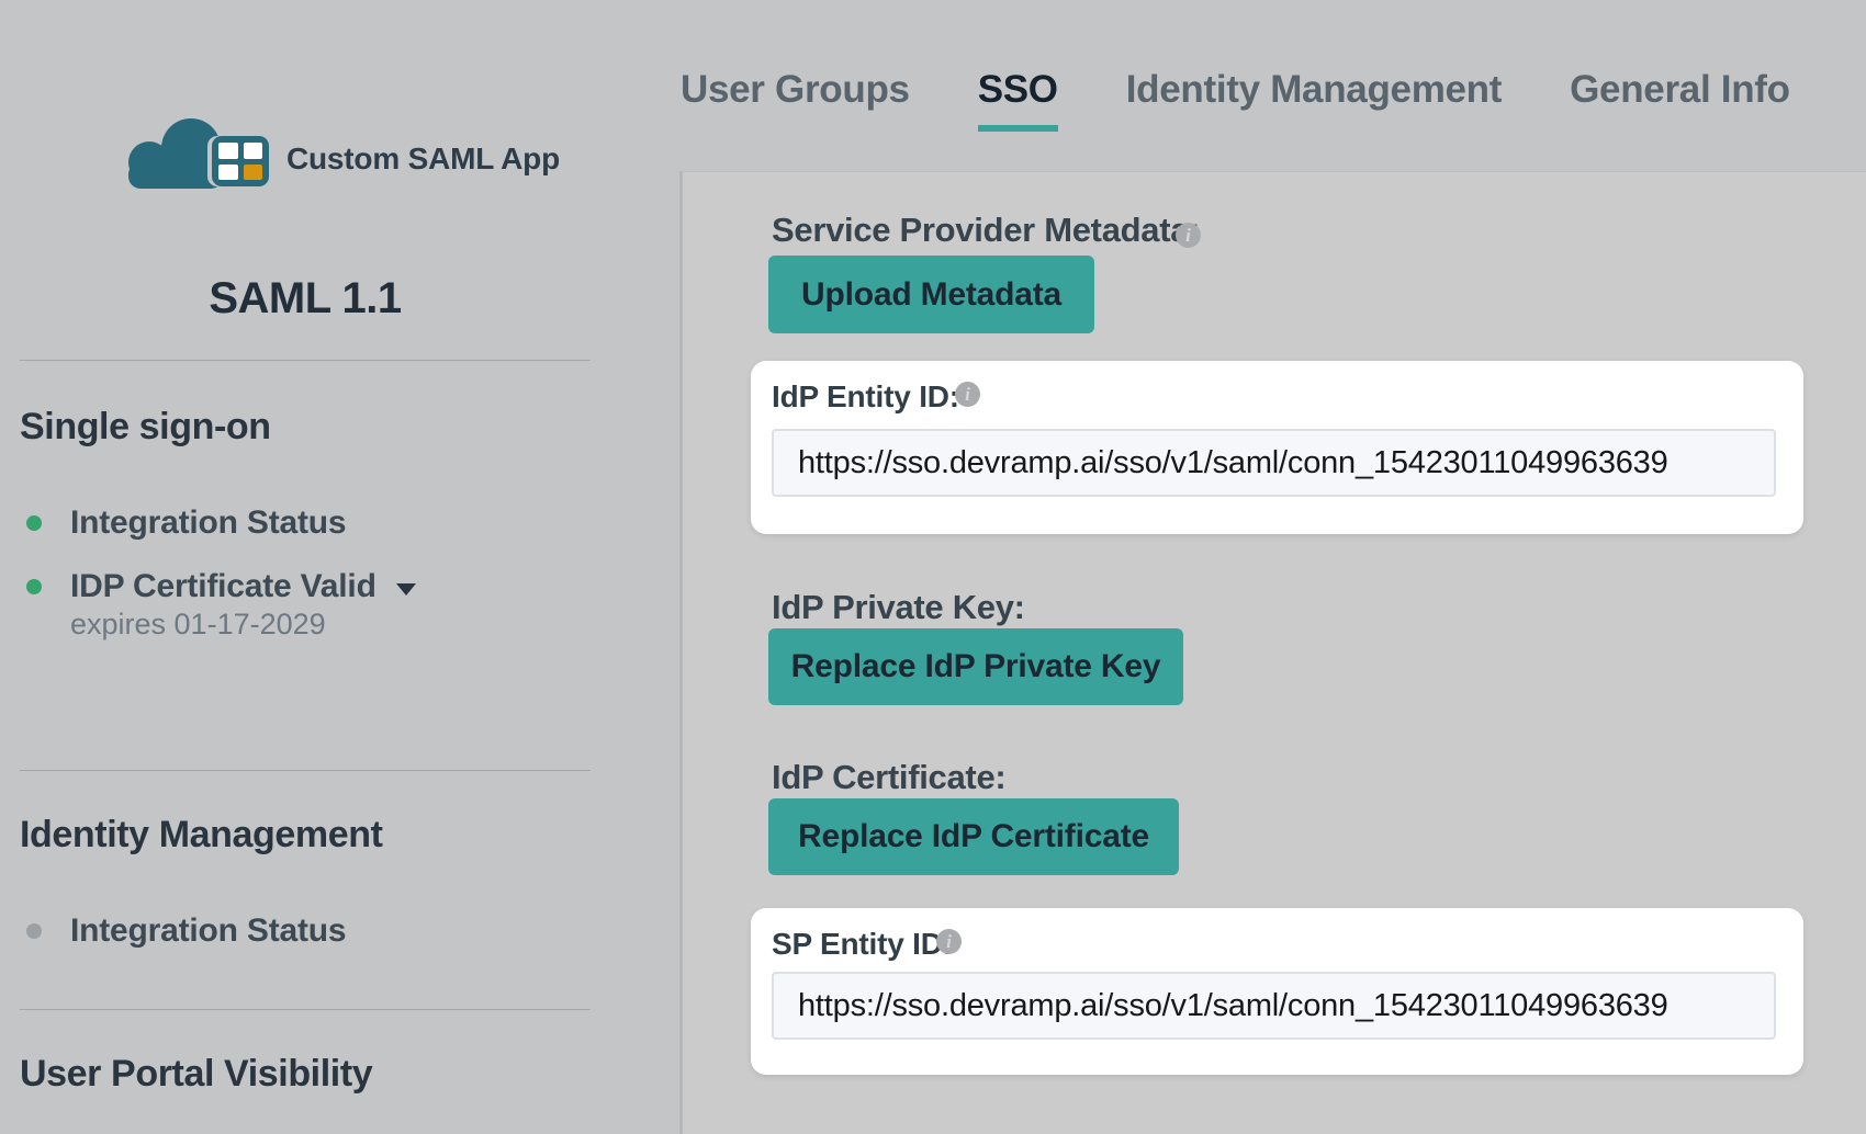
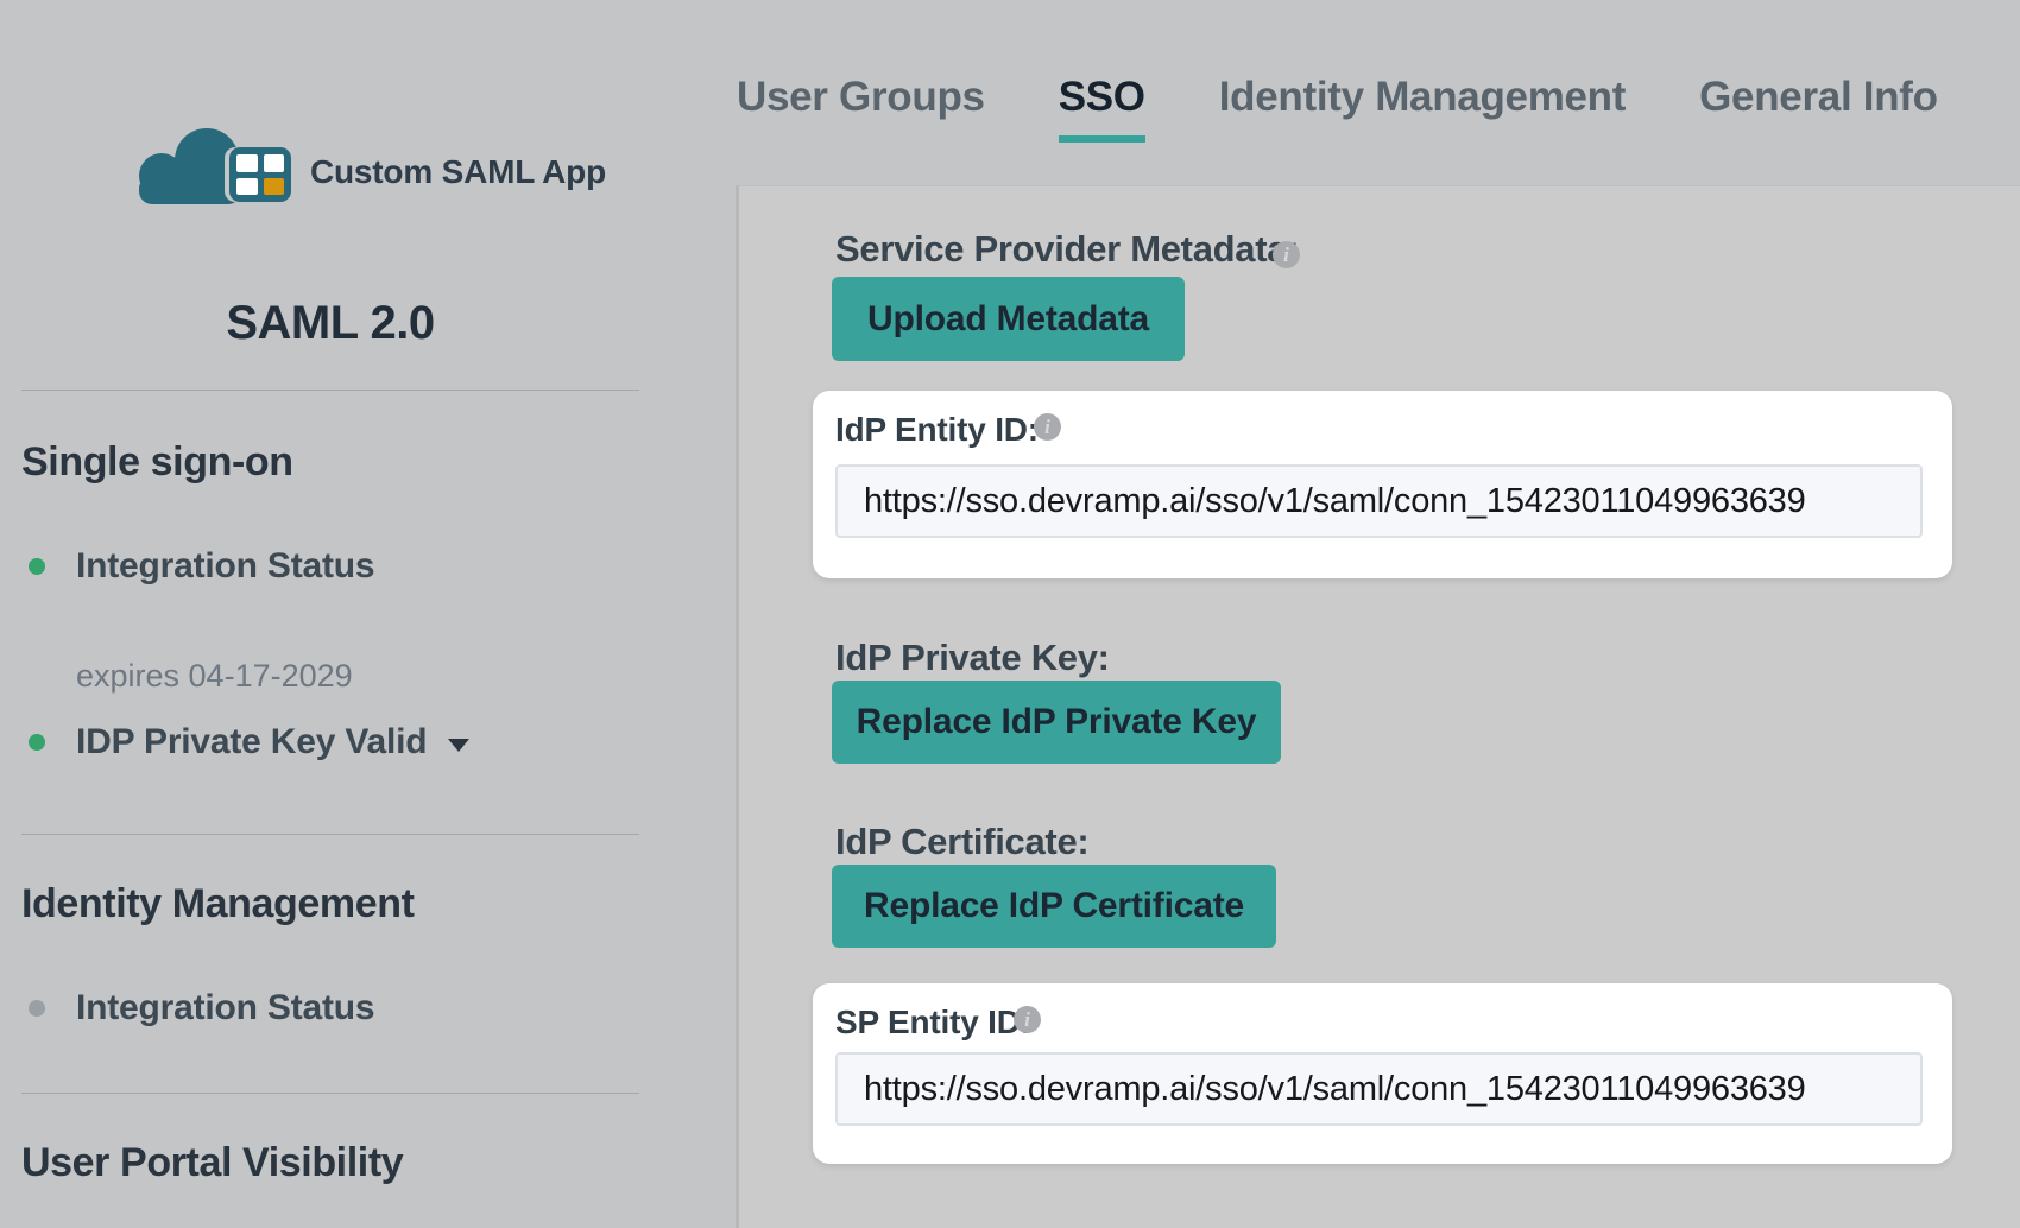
  User Groups
  SSO
  Identity Management
  General Info
  Custom SAML App
- SAML 1.1
+ SAML 2.0
  Single sign-on
  Integration Status
- IDP Certificate Valid
- expires 01-17-2029
+ expires 04-17-2029
+ IDP Private Key Valid
  Identity Management
  Integration Status
  User Portal Visibility
  Service Provider Metadat
  i
  Upload Metadata
  IdP Entity ID
  i
  https://sso.devramp.ai/sso/v1/saml/conn_15423011049963639
  IdP Private Key:
  Replace IdP Private Key
  IdP Certificate:
  Replace IdP Certificate
  SP Entity ID
  i
  https://sso.devramp.ai/sso/v1/saml/conn_15423011049963639
